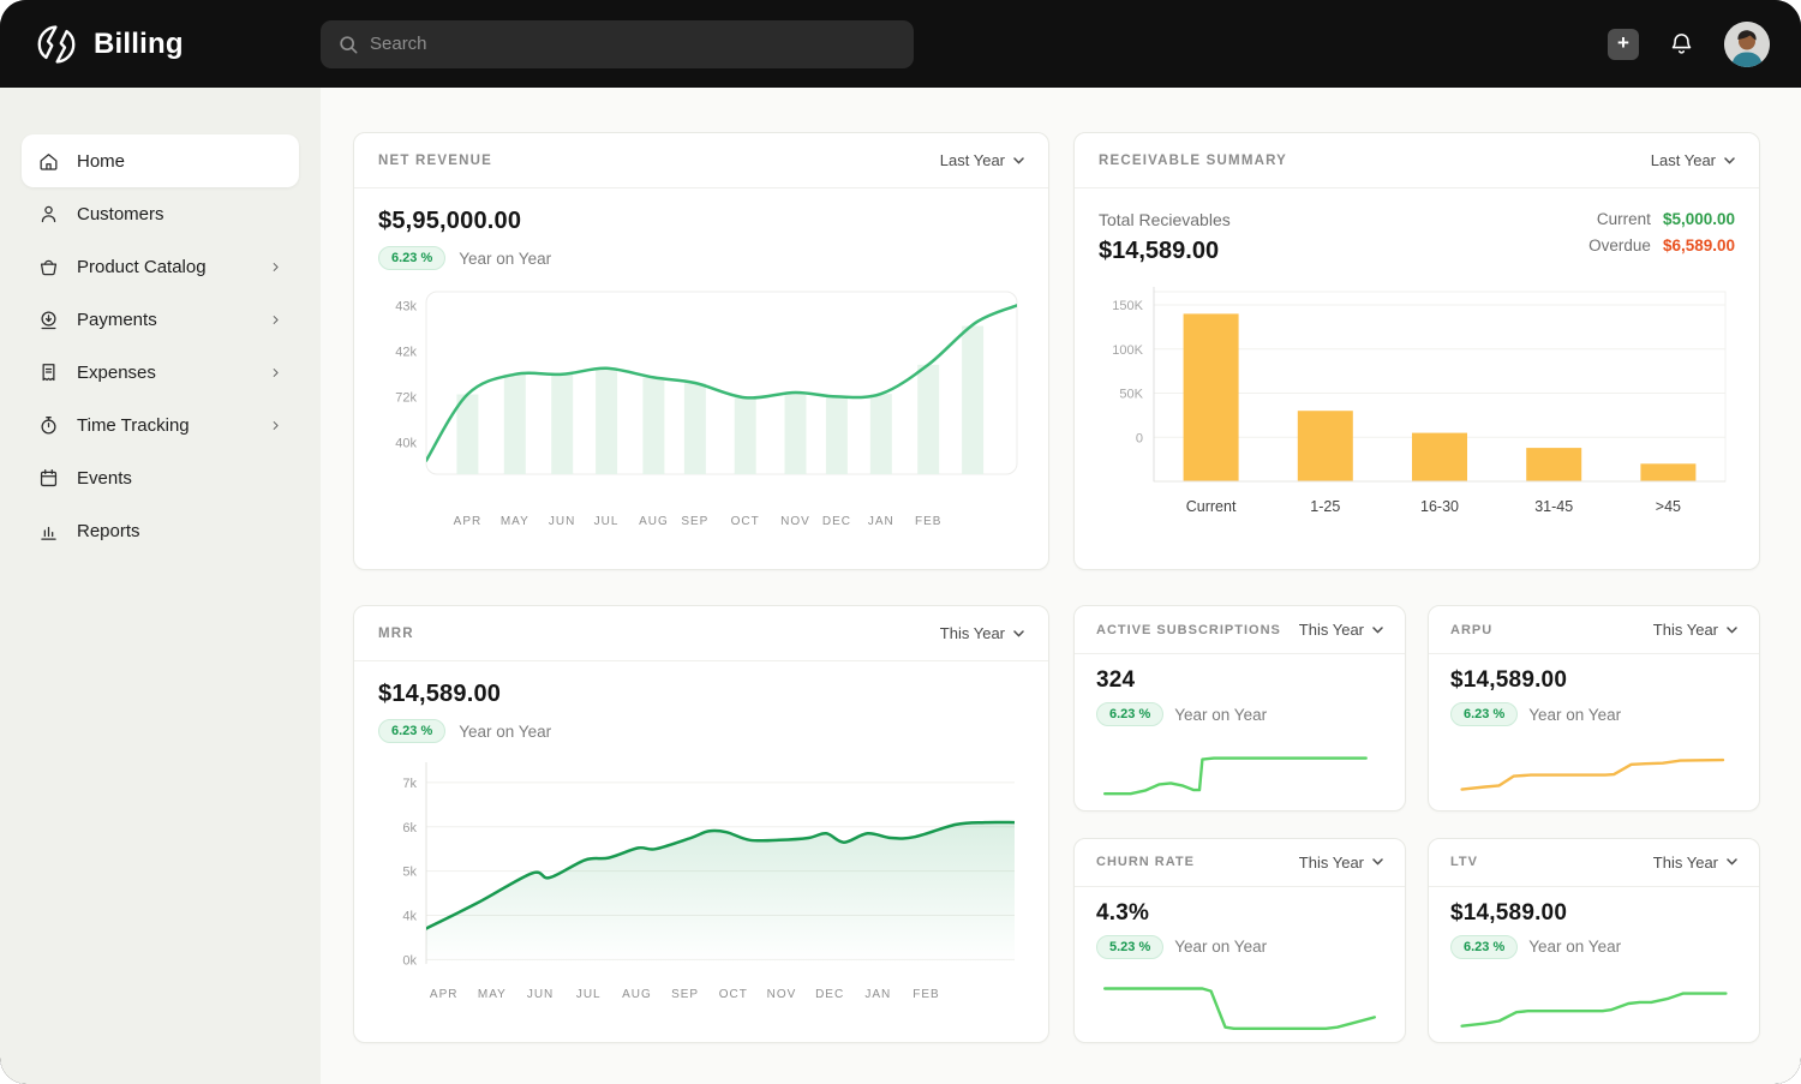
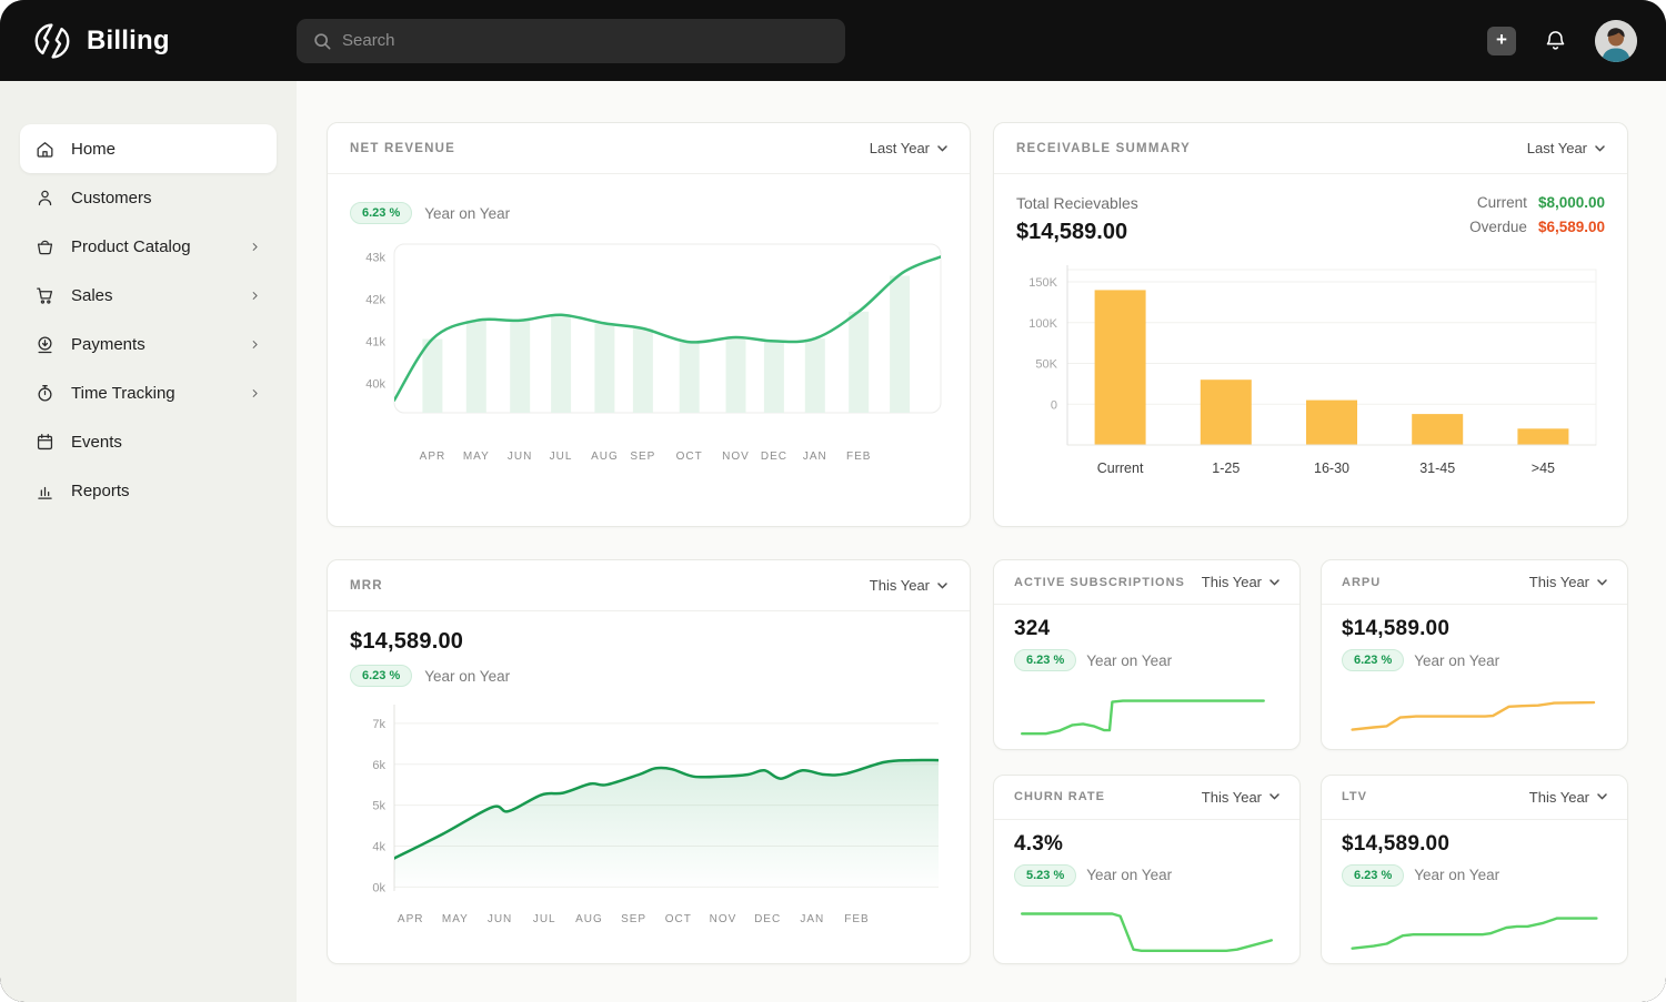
  Billing
  Search
  +
  Home
  Customers
  Product Catalog
+ Sales
  Payments
- Expenses
  Time Tracking
  Events
  Reports
  NET REVENUE
  Last Year
- $5,95,000.00
  6.23 %
  Year on Year
  43k
  42k
- 72k
+ 41k
  40k
  APR
  MAY
  JUN
  JUL
  AUG
  SEP
  OCT
  NOV
  DEC
  JAN
  FEB
  RECEIVABLE SUMMARY
  Last Year
  Total Recievables
  $14,589.00
  Current
- $5,000.00
+ $8,000.00
  Overdue
  $6,589.00
  150K
  100K
  50K
  0
  Current
  1-25
  16-30
  31-45
  >45
  MRR
  This Year
  $14,589.00
  6.23 %
  Year on Year
  7k
  6k
  5k
  4k
  0k
  APR
  MAY
  JUN
  JUL
  AUG
  SEP
  OCT
  NOV
  DEC
  JAN
  FEB
  ACTIVE SUBSCRIPTIONS
  This Year
  324
  6.23 %
  Year on Year
  ARPU
  This Year
  $14,589.00
  6.23 %
  Year on Year
  CHURN RATE
  This Year
  4.3%
  5.23 %
  Year on Year
  LTV
  This Year
  $14,589.00
  6.23 %
  Year on Year
